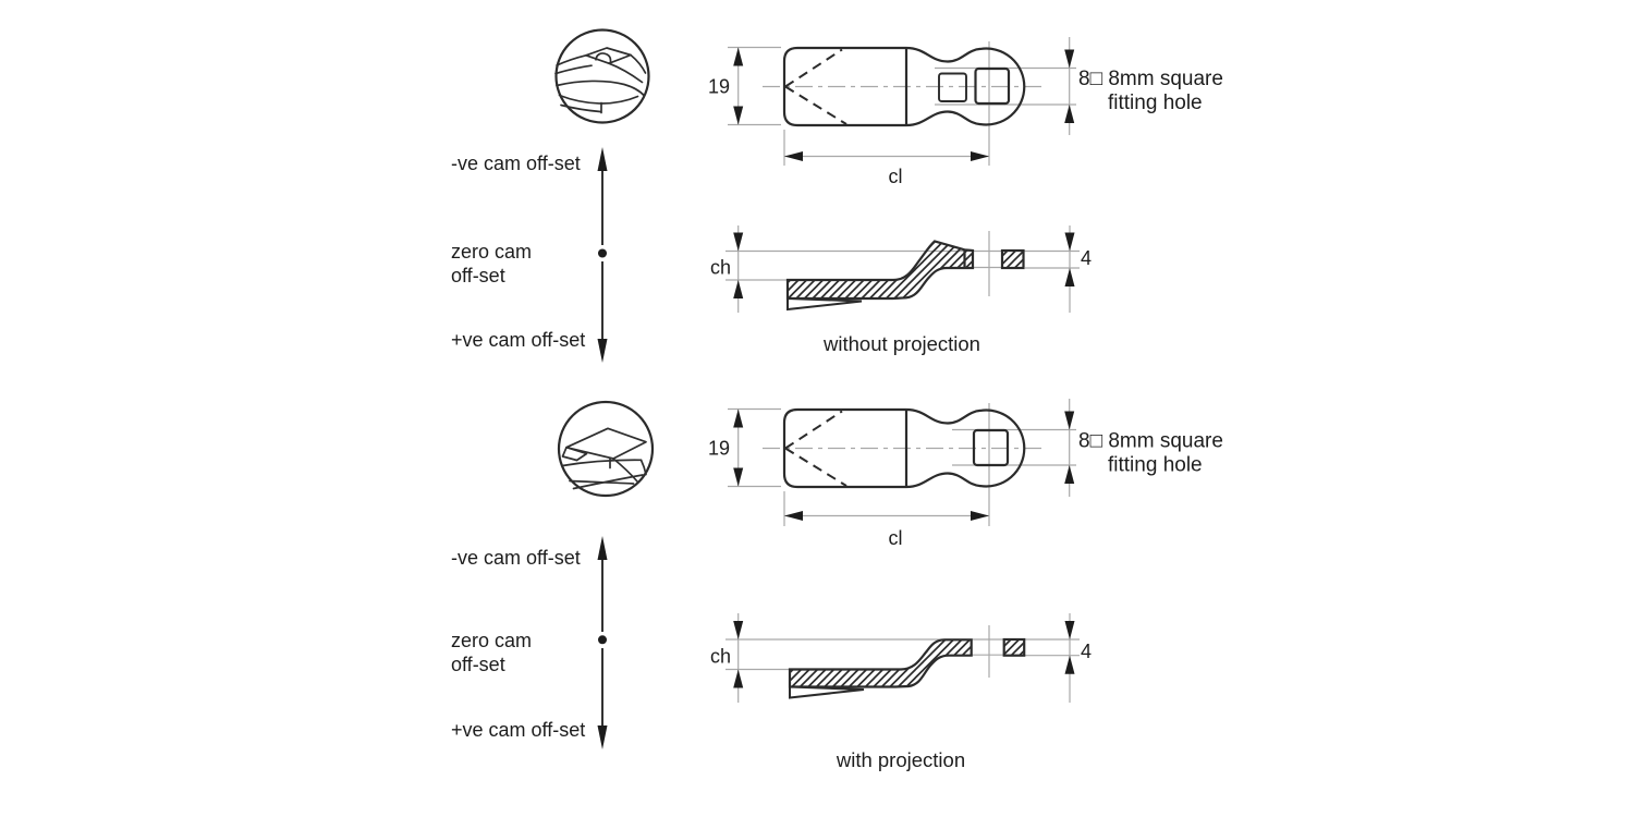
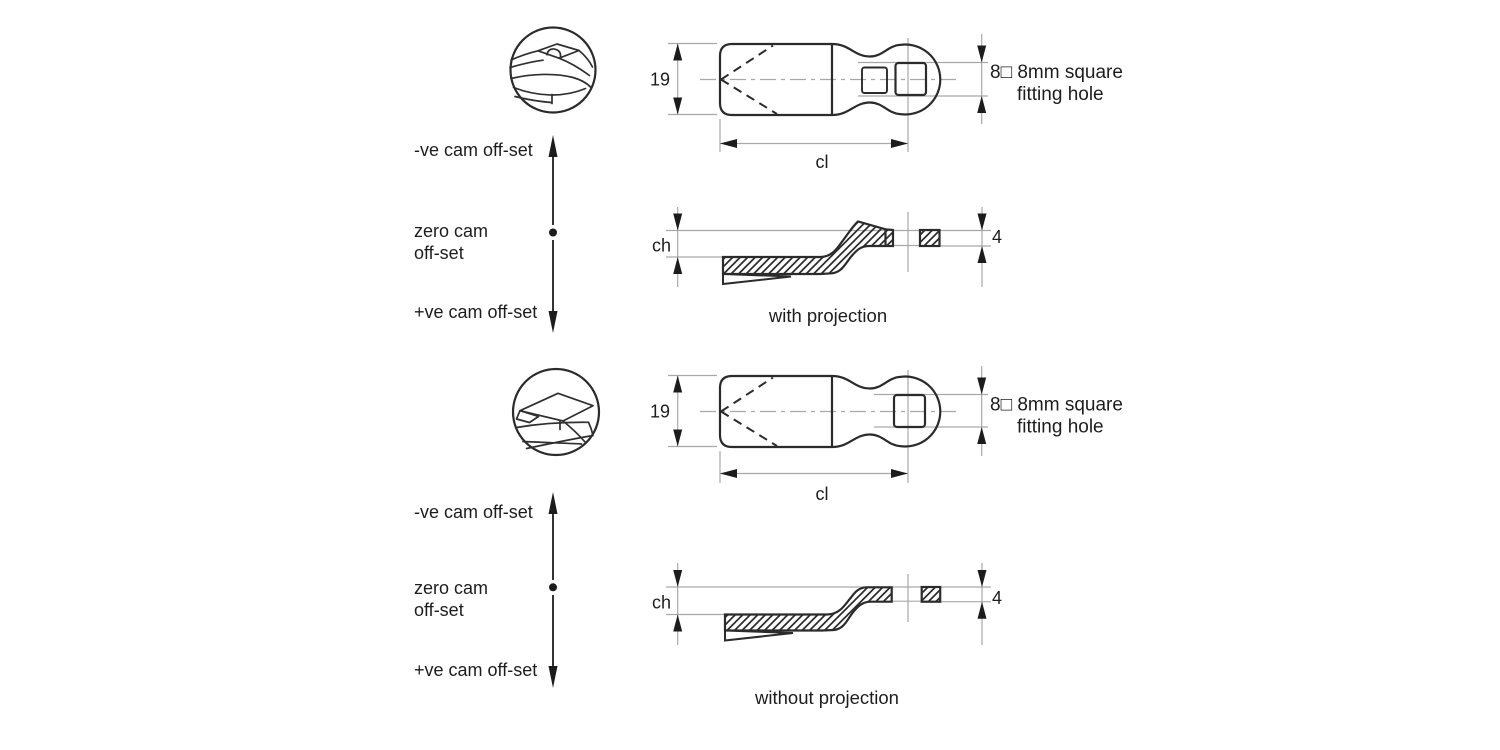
  -ve cam off-set
  zero cam
  off-set
  +ve cam off-set
  19
  cl
  8□ 8mm square
  fitting hole
  ch
  4
- without projection
+ with projection
  -ve cam off-set
  zero cam
  off-set
  +ve cam off-set
  19
  cl
  8□ 8mm square
  fitting hole
  ch
  4
- with projection
+ without projection
